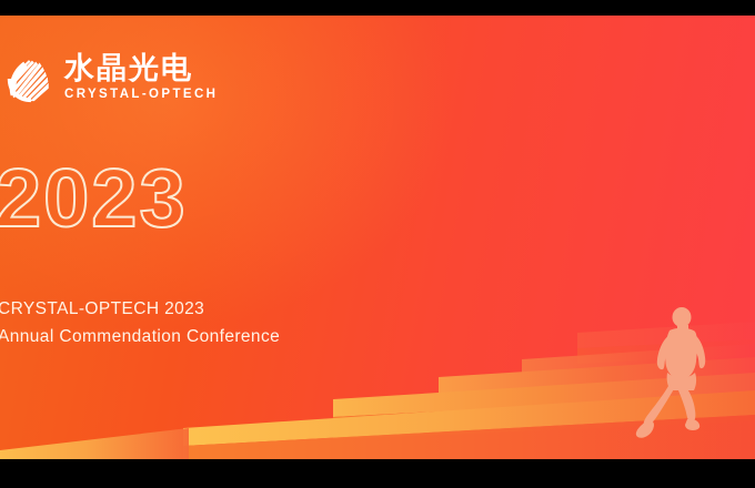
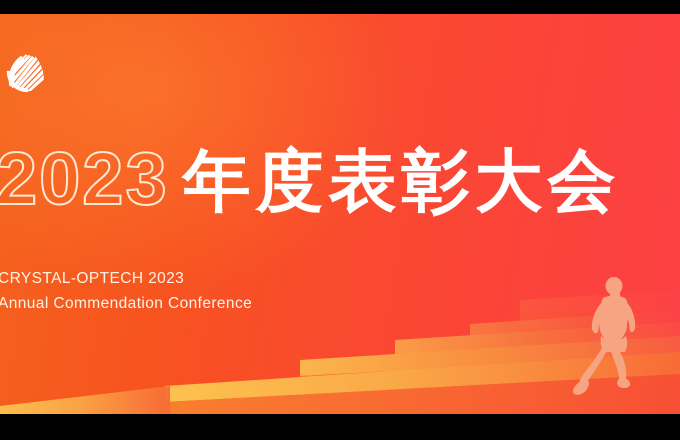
- 水晶光电
- CRYSTAL-OPTECH
  2023
+ 年度表彰大会
  CRYSTAL-OPTECH 2023
  Annual Commendation Conference
